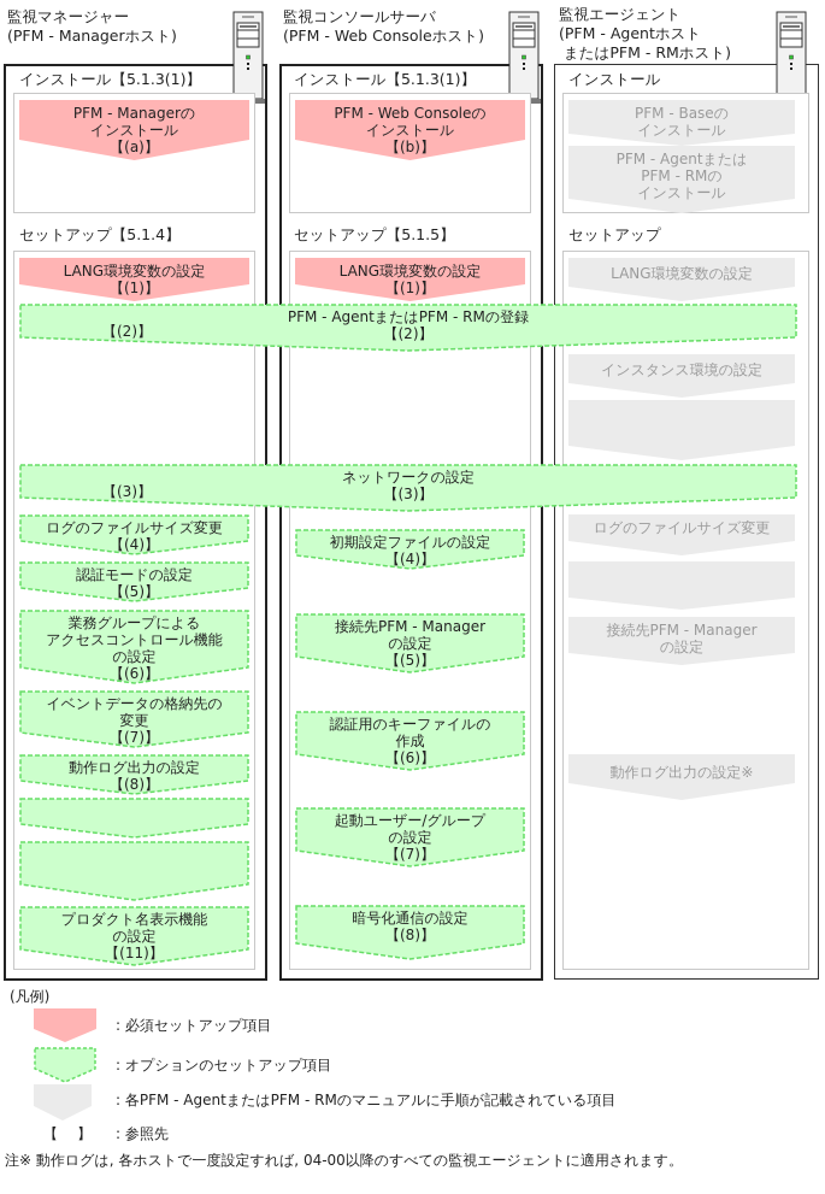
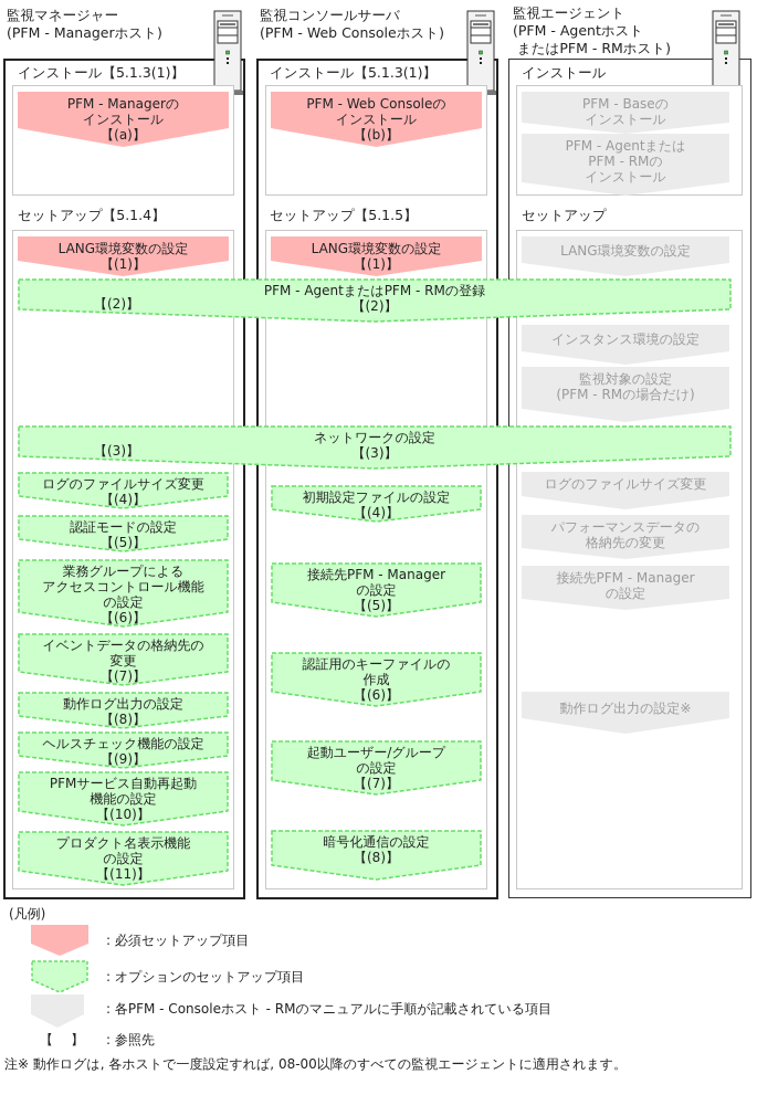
  監視マネージャー
  (PFM - Managerホスト)
  監視コンソールサーバ
  (PFM - Web Consoleホスト)
  監視エージェント
  (PFM - Agentホスト
  またはPFM - RMホスト)
  インストール【5.1.3(1)】
  インストール【5.1.3(1)】
  インストール
  セットアップ【5.1.4】
  セットアップ【5.1.5】
  セットアップ
  PFM - Managerの
  インストール
  【(a)】
  LANG環境変数の設定
  【(1)】
  ログのファイルサイズ変更
  【(4)】
  認証モードの設定
  【(5)】
  業務グループによる
  アクセスコントロール機能
  の設定
  【(6)】
  イベントデータの格納先の
  変更
  【(7)】
  動作ログ出力の設定
  【(8)】
+ ヘルスチェック機能の設定
+ 【(9)】
+ PFMサービス自動再起動
+ 機能の設定
+ 【(10)】
  プロダクト名表示機能
  の設定
  【(11)】
  PFM - Web Consoleの
  インストール
  【(b)】
  LANG環境変数の設定
  【(1)】
  初期設定ファイルの設定
  【(4)】
  接続先PFM - Manager
  の設定
  【(5)】
  認証用のキーファイルの
  作成
  【(6)】
  起動ユーザー/グループ
  の設定
  【(7)】
  暗号化通信の設定
  【(8)】
  PFM - Baseの
  インストール
  PFM - Agentまたは
  PFM - RMの
  インストール
  LANG環境変数の設定
  インスタンス環境の設定
+ 監視対象の設定
+ (PFM - RMの場合だけ)
  ログのファイルサイズ変更
+ パフォーマンスデータの
+ 格納先の変更
  接続先PFM - Manager
  の設定
  動作ログ出力の設定※
  PFM - AgentまたはPFM - RMの登録
  【(2)】
  【(2)】
  ネットワークの設定
  【(3)】
  【(3)】
  (凡例)
  : 必須セットアップ項目
  : オプションのセットアップ項目
- : 各PFM - AgentまたはPFM - RMのマニュアルに手順が記載されている項目
+ : 各PFM - Consoleホスト - RMのマニュアルに手順が記載されている項目
  【 】
  : 参照先
- 注※ 動作ログは, 各ホストで一度設定すれば, 04-00以降のすべての監視エージェントに適用されます。
+ 注※ 動作ログは, 各ホストで一度設定すれば, 08-00以降のすべての監視エージェントに適用されます。
